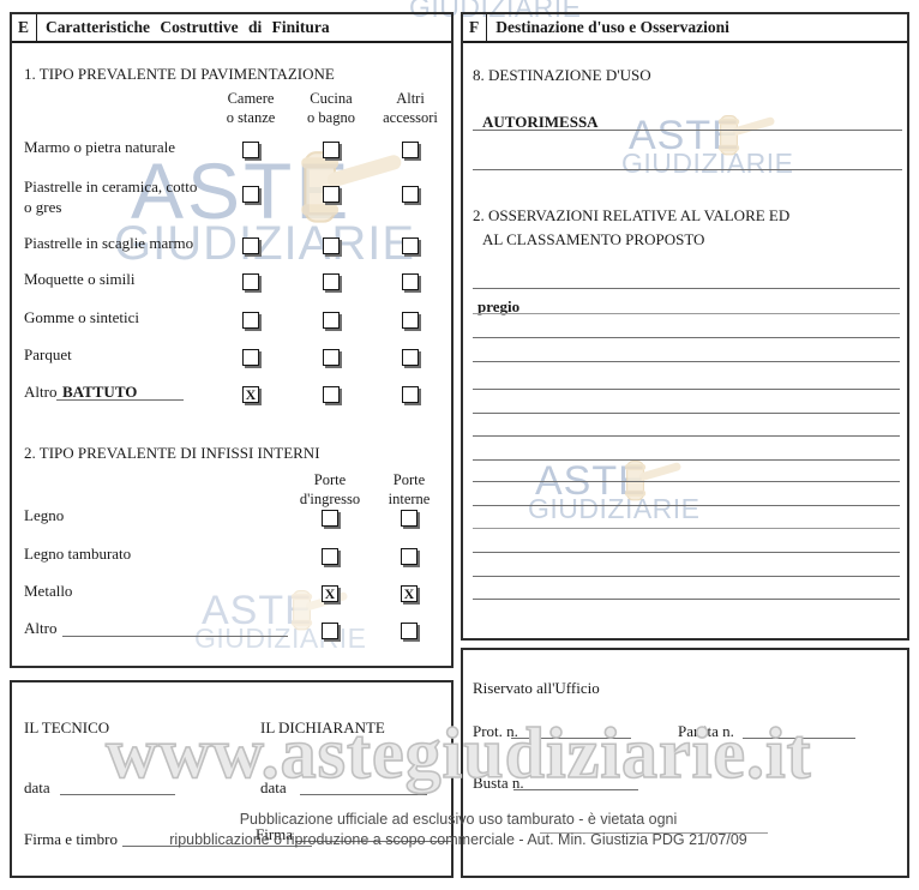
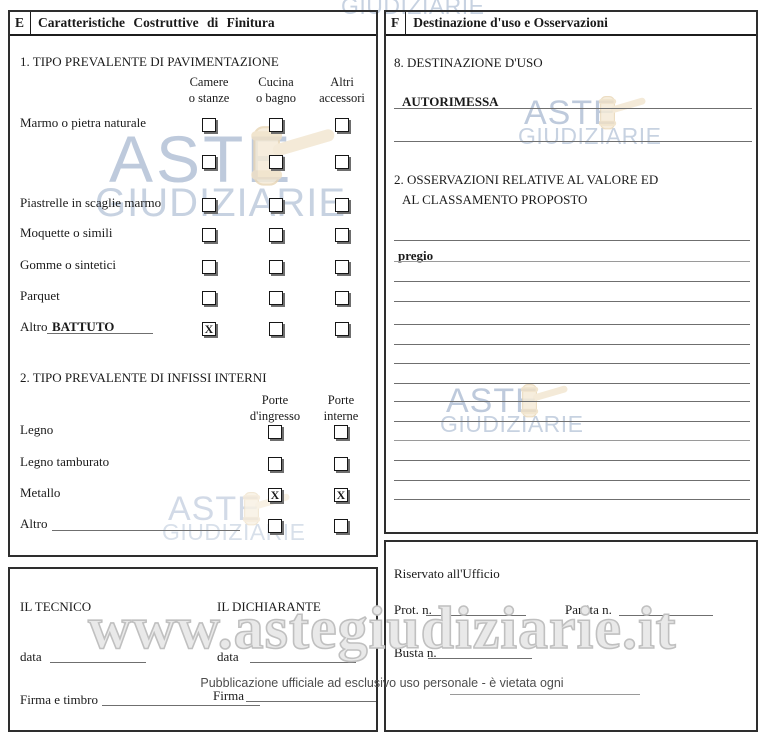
  GIUDIZIARIE
  AST
  GIUDZIARIE
  ASTE
  GIUDIZIARIE
  ASTE
  GIUDIZIARIE
  ASTE
  GIUDIZIAIE
  E
  Caratteristiche Costruttive di Finitura
  1. TIPO PREVALENTE DI PAVIMENTAZIONE
  Camere
  o stanze
  Cucina
  o bagno
  Altri
  accessori
  Marmo o pietra naturale
- Piastrelle in ceramica, cotto
- o gres
  Piastrelle in scaglie marmo
  Moquette o simili
  Gomme o sintetici
  Parquet
  Altro
  BATTUTO
  X
  2. TIPO PREVALENTE DI INFISSI INTERNI
  Porte
  d'ingresso
  Porte
  interne
  Legno
  Legno tamburato
  Metallo
  X
  X
  Altro
  F
  Destinazione d'uso e Osservazioni
  8. DESTINAZIONE D'USO
  AUTORIMESSA
  2. OSSERVAZIONI RELATIVE AL VALORE ED
  AL CLASSAMENTO PROPOSTO
  pregio
  IL TECNICO
  IL DICHIARANTE
  data
  data
  Firma e timbro
  Firma
  Riservato all'Ufficio
  Prot. n.
  Partita n.
  Busta n.
  www.astegiudiziarie.it
- Pubblicazione ufficiale ad esclusivo uso tamburato - è vietata ogni
+ Pubblicazione ufficiale ad esclusivo uso personale - è vietata ogni
- ripubblicazione o riproduzione a scopo commerciale - Aut. Min. Giustizia PDG 21/07/09
